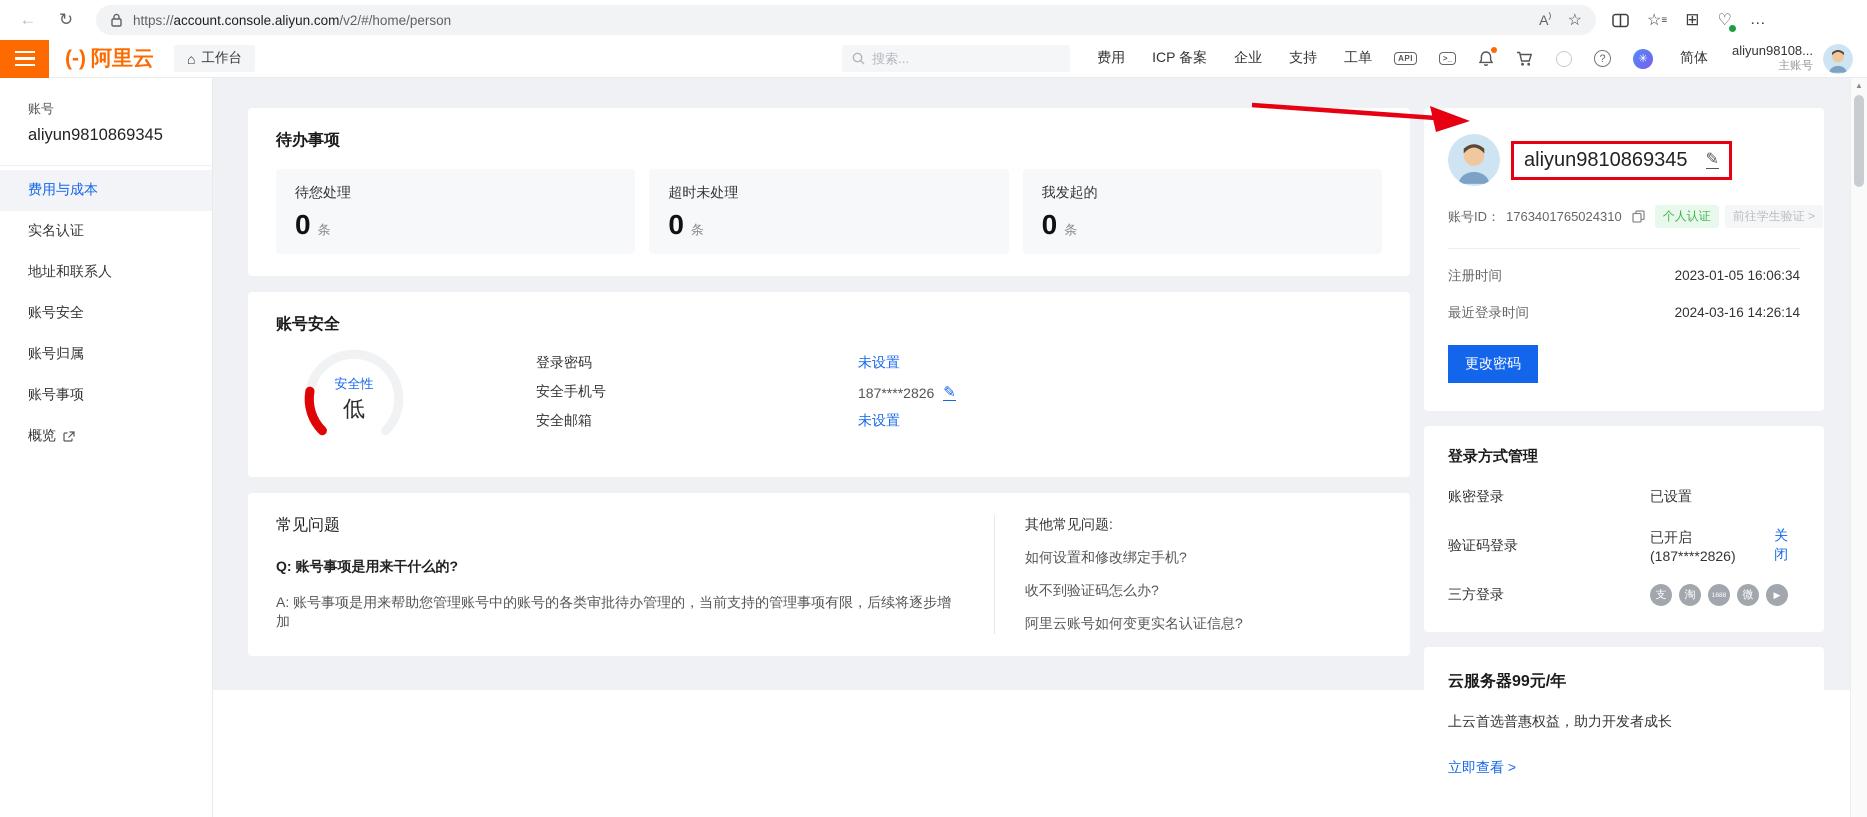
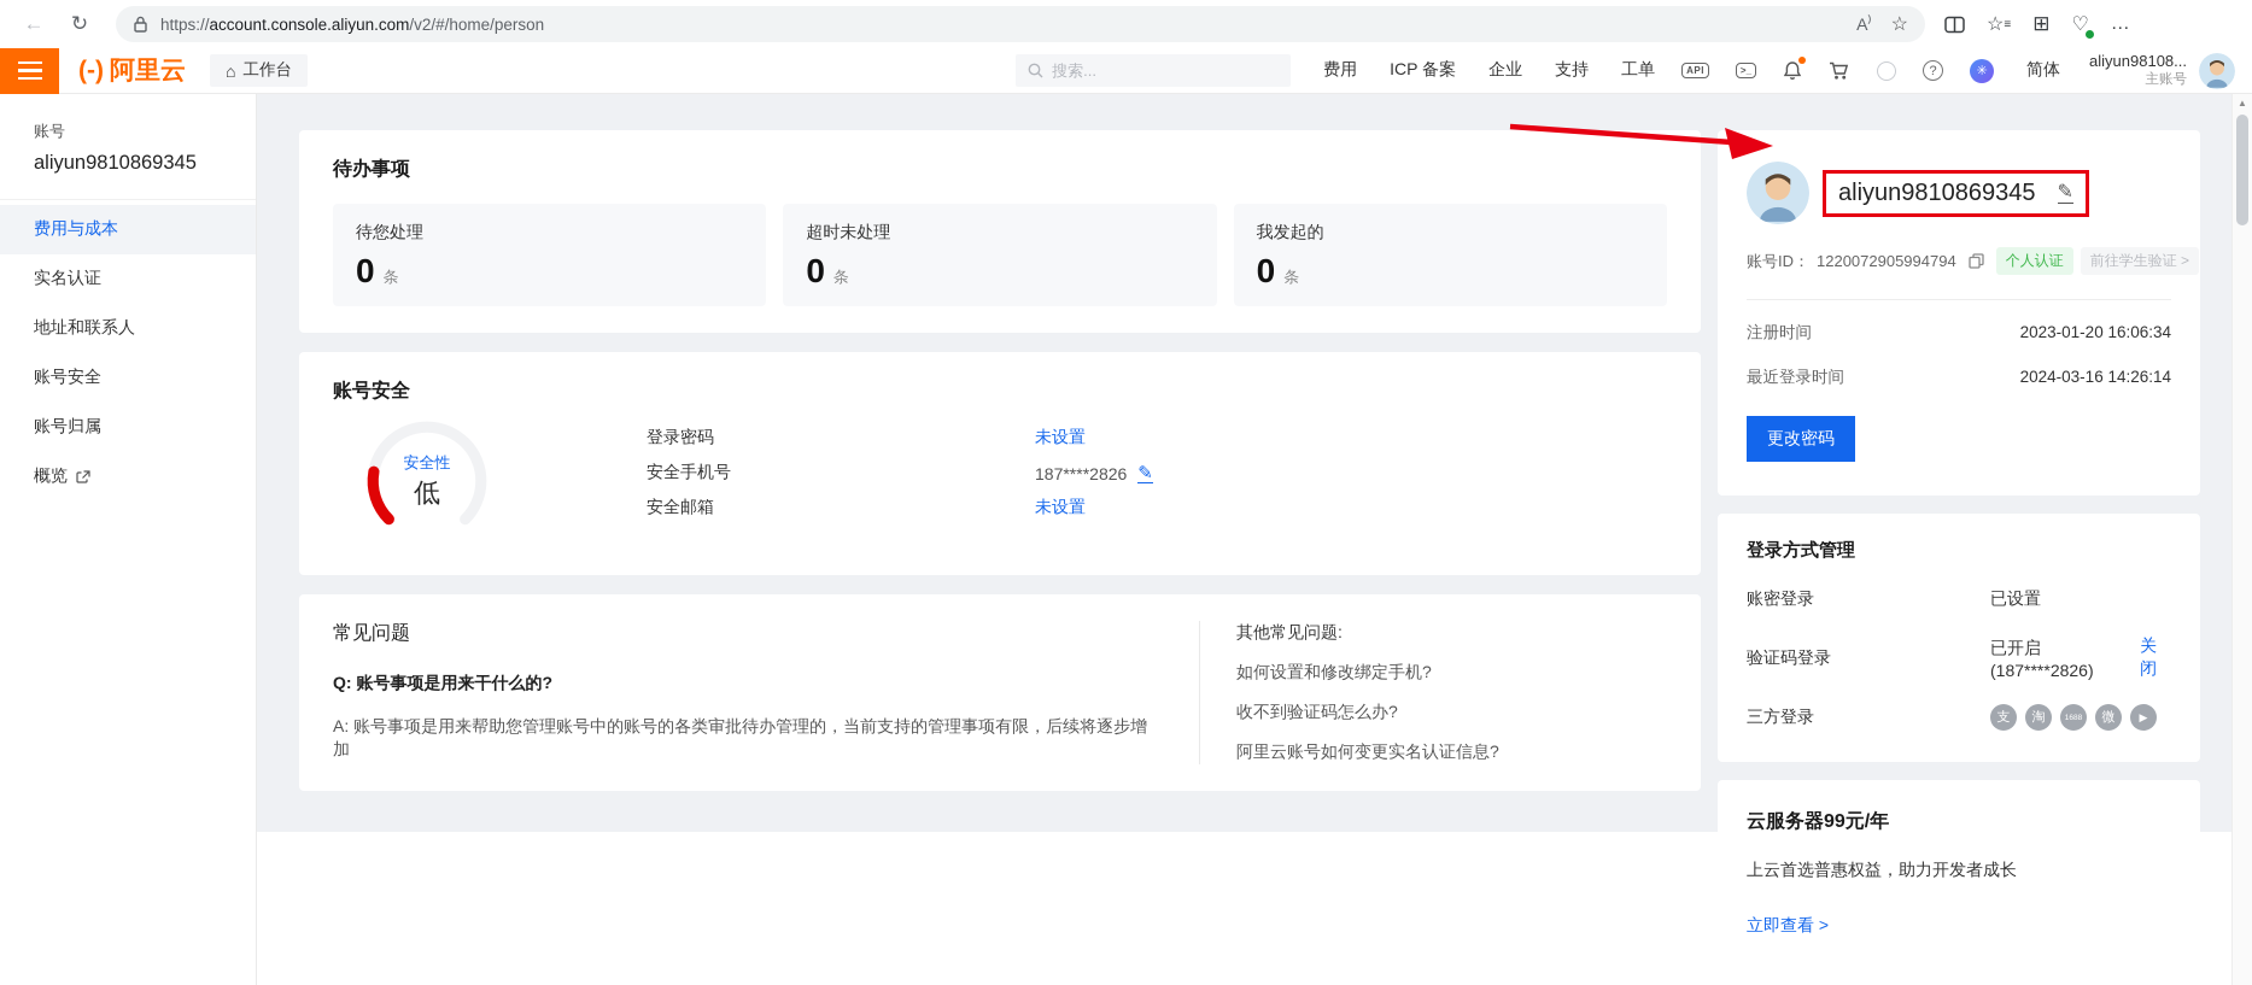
  ←
  ↻
  https://account.console.aliyun.com/v2/#/home/person
  A⁾
  ☆
  ☆≡
  ⊞
  ♡
  …
  (-)
  阿里云
  ⌂
  工作台
  搜索...
  费用
  ICP 备案
  企业
  支持
  工单
  API
  >_
  ?
  ✳
  简体
  aliyun98108...
  主账号
  账号
  aliyun9810869345
  费用与成本
  实名认证
  地址和联系人
  账号安全
  账号归属
- 账号事项
  概览
  待办事项
  待您处理
  0
  条
  超时未处理
  0
  条
  我发起的
  0
  条
  账号安全
  安全性
  低
  登录密码
  未设置
  安全手机号
  187****2826
  ✎
  安全邮箱
  未设置
  常见问题
  Q: 账号事项是用来干什么的?
  A: 账号事项是用来帮助您管理账号中的账号的各类审批待办管理的，当前支持的管理事项有限，后续将逐步增加
  其他常见问题:
  如何设置和修改绑定手机?
  收不到验证码怎么办?
  阿里云账号如何变更实名认证信息?
  aliyun9810869345
  ✎
  账号ID：
- 1763401765024310
+ 1220072905994794
  个人认证
  前往学生验证 >
  注册时间
- 2023-01-05 16:06:34
+ 2023-01-20 16:06:34
  最近登录时间
  2024-03-16 14:26:14
  更改密码
  登录方式管理
  账密登录
  已设置
  验证码登录
  已开启(187****2826)
  关闭
  三方登录
  支
  淘
  微
  ▶
  云服务器99元/年
  上云首选普惠权益，助力开发者成长
  立即查看 >
  ▲
